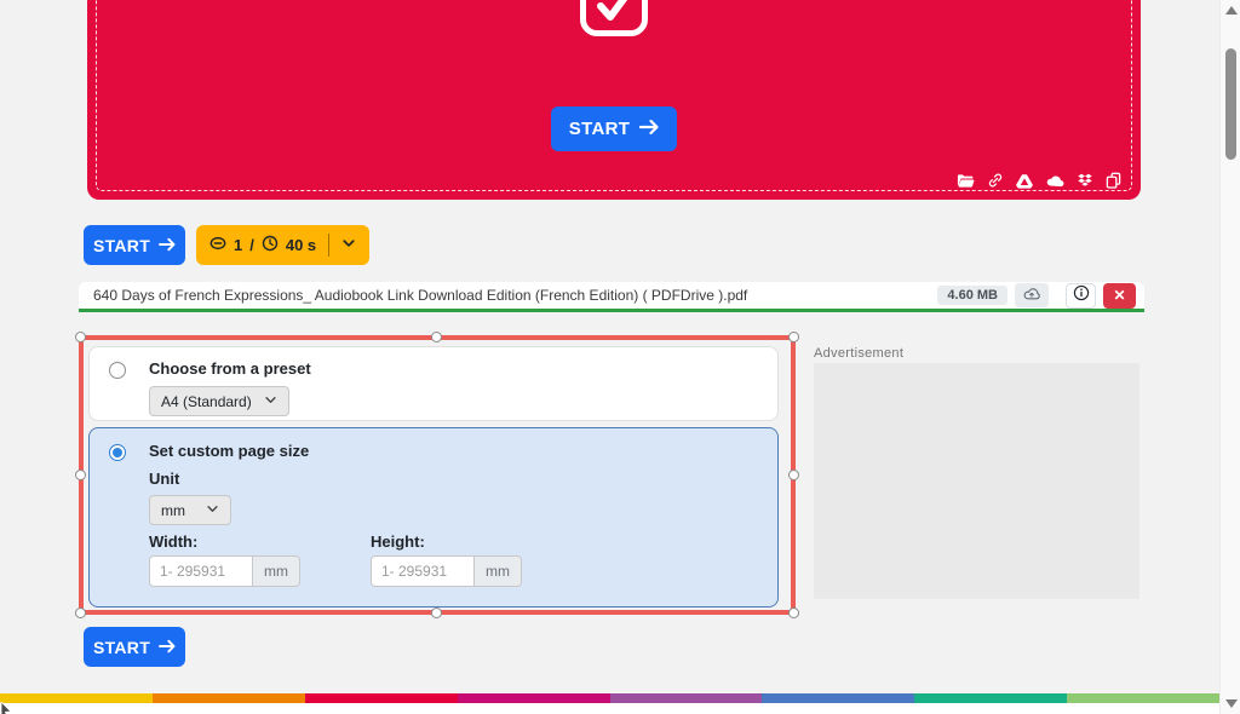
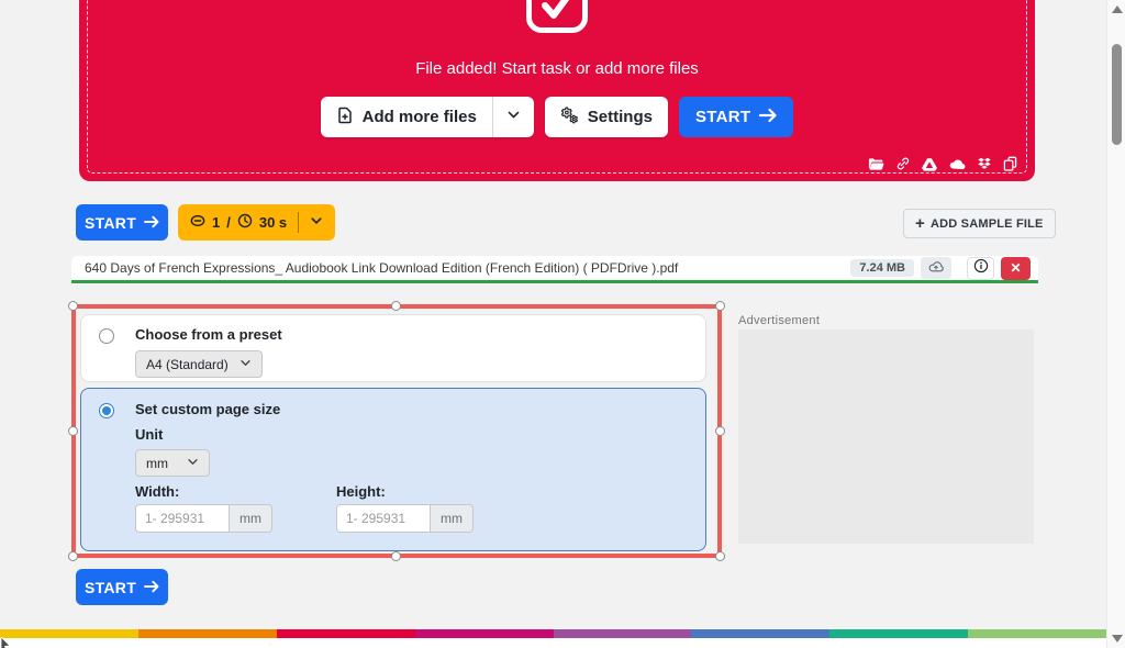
+ File added! Start task or add more files
+ Add more files
+ Settings
  START
  START
  1
  /
- 40 s
+ 30 s
+ +
+ ADD SAMPLE FILE
  640 Days of French Expressions_ Audiobook Link Download Edition (French Edition) ( PDFDrive ).pdf
- 4.60 MB
+ 7.24 MB
  ✕
  Choose from a preset
  A4 (Standard)
  Set custom page size
  Unit
  mm
  Width:
  1- 295931
  mm
  Height:
  1- 295931
  mm
  Advertisement
  START
